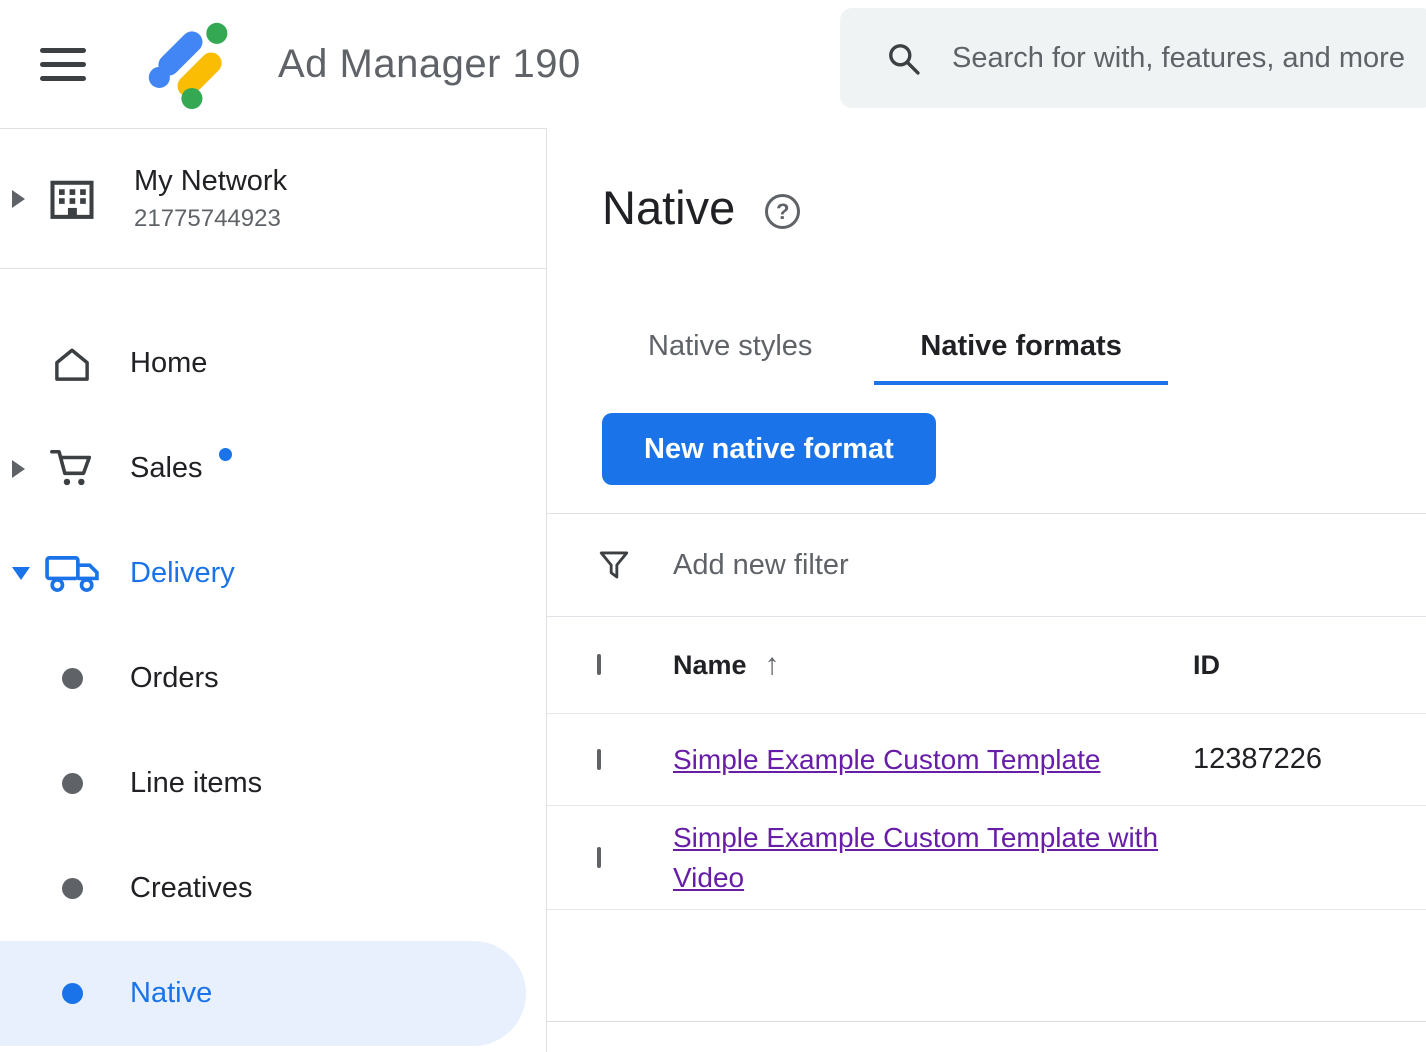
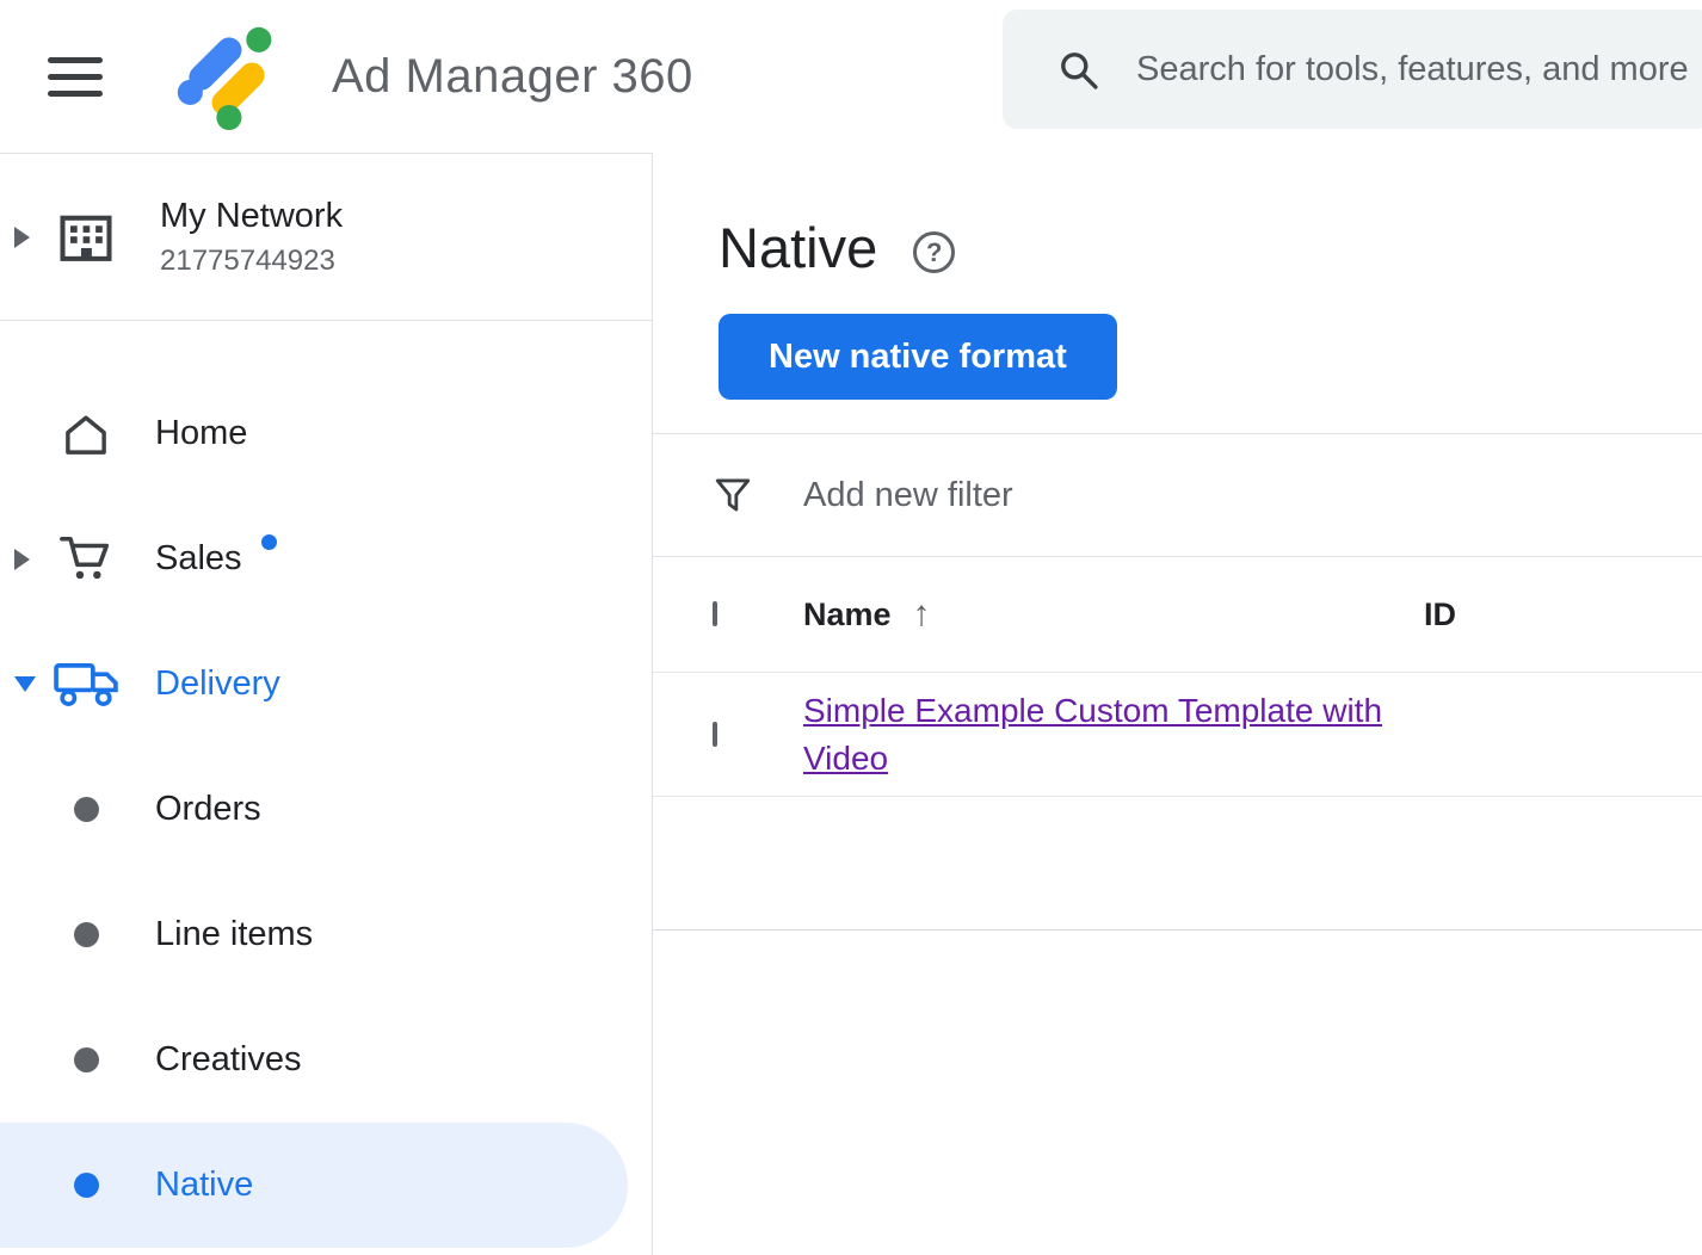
- Ad Manager 190
+ Ad Manager 360
- Search for with, features, and more
+ Search for tools, features, and more
  My Network
  21775744923
  Home
  Sales
  Delivery
  Orders
  Line items
  Creatives
  Native
  Native
  ?
- Native styles
- Native formats
  New native format
  Add new filter
  Name
  ↑
  ID
- Simple Example Custom Template
- 12387226
  Simple Example Custom Template with Video
